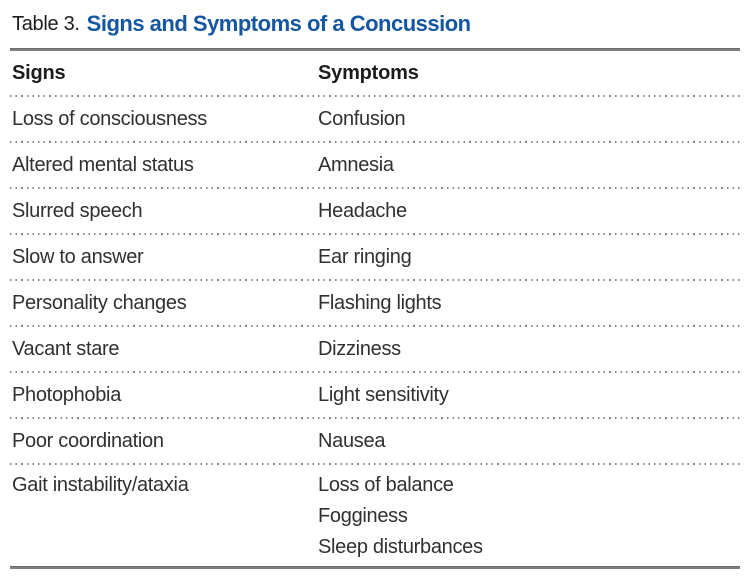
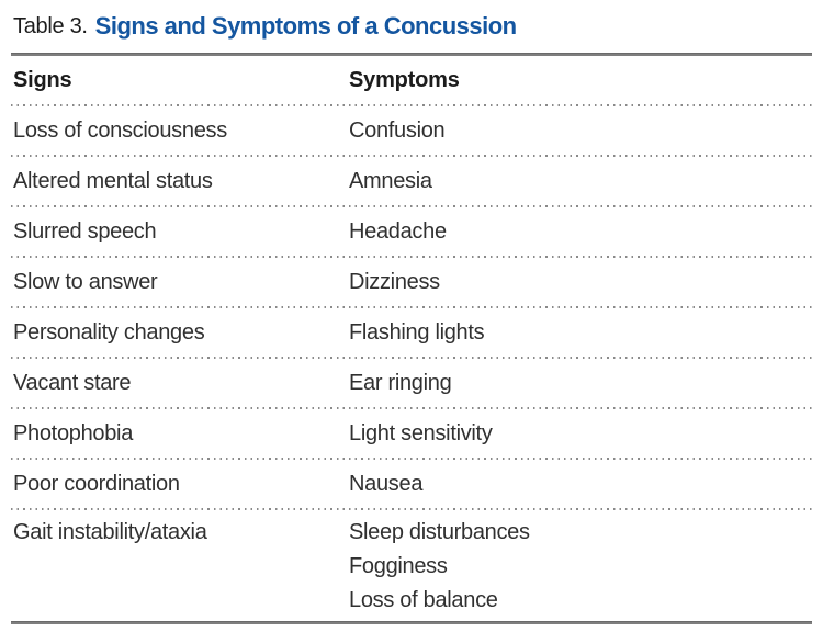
  Table 3.
  Signs and Symptoms of a Concussion
  Signs
  Symptoms
  Loss of consciousness
  Confusion
  Altered mental status
  Amnesia
  Slurred speech
  Headache
  Slow to answer
- Ear ringing
+ Dizziness
  Personality changes
  Flashing lights
  Vacant stare
- Dizziness
+ Ear ringing
  Photophobia
  Light sensitivity
  Poor coordination
  Nausea
  Gait instability/ataxia
- Loss of balance
+ Sleep disturbances
  Fogginess
- Sleep disturbances
+ Loss of balance
